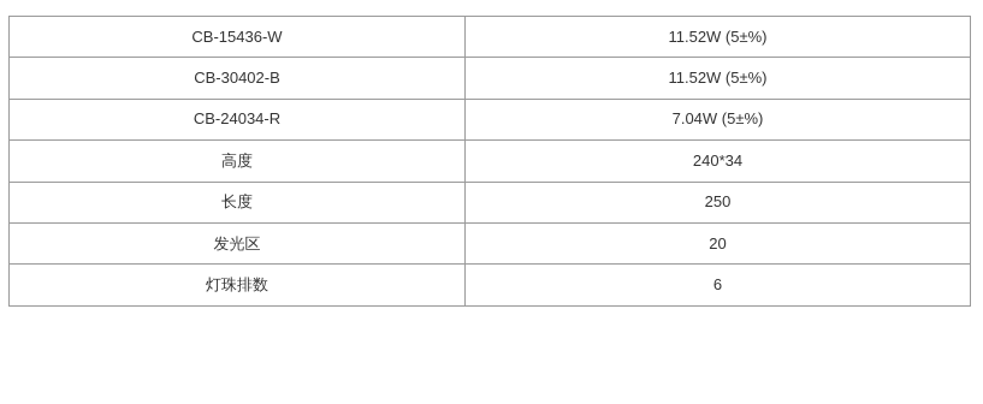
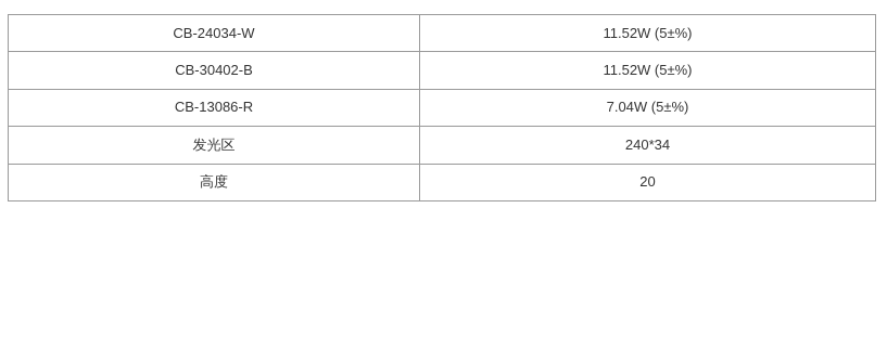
- CB-15436-W	11.52W (5±%)
+ CB-24034-W	11.52W (5±%)
  CB-30402-B	11.52W (5±%)
- CB-24034-R	7.04W (5±%)
+ CB-13086-R	7.04W (5±%)
- 高度	240*34
+ 发光区	240*34
- 长度	250
- 发光区	20
+ 高度	20
- 灯珠排数	6
